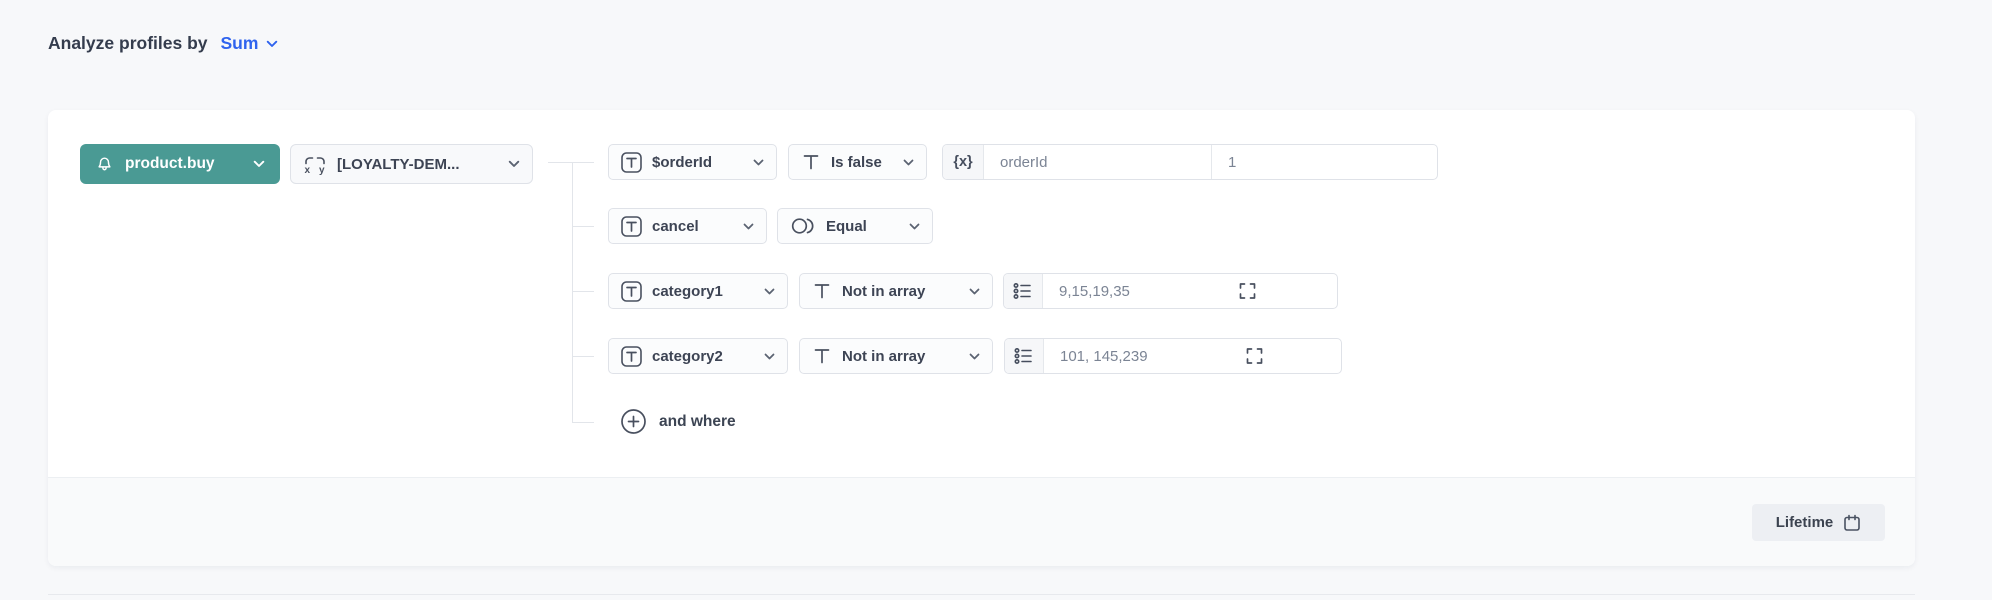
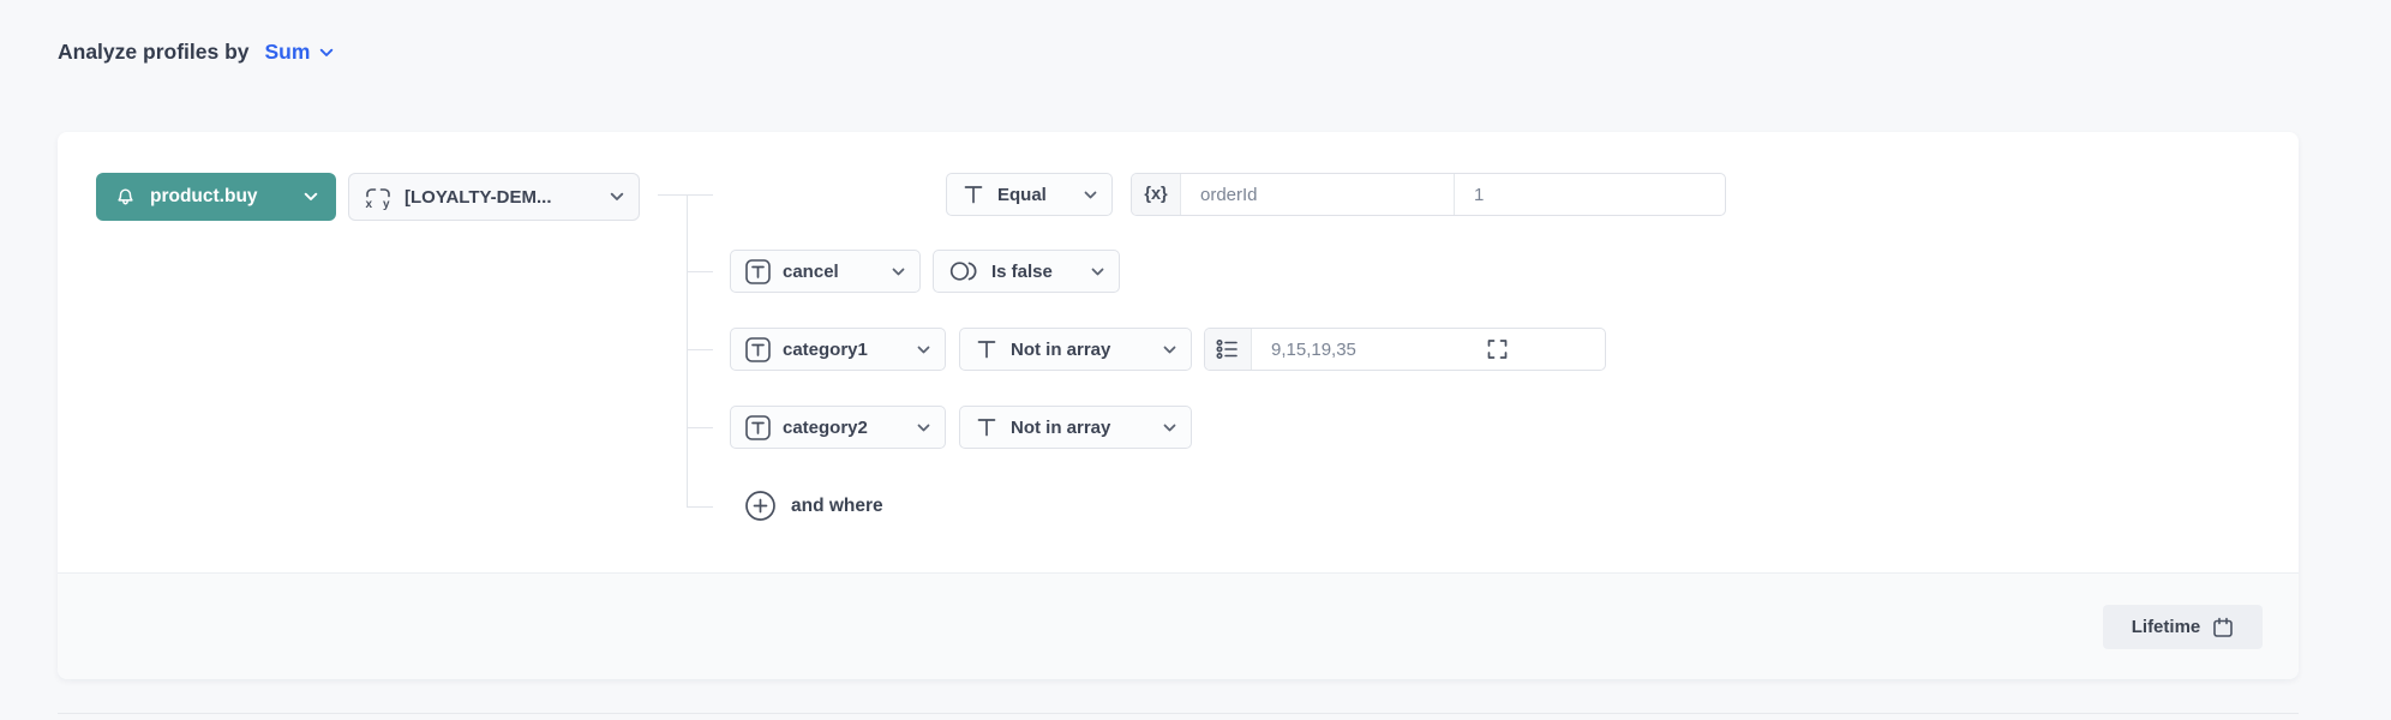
  Analyze profiles by
  Sum
  Lifetime
  product.buy
  x
  y
  [LOYALTY-DEM...
- $orderId
- Is false
+ Equal
  {x}
  orderId
  1
  cancel
- Equal
+ Is false
  category1
  Not in array
  9,15,19,35
  category2
  Not in array
- 101, 145,239
  and where
